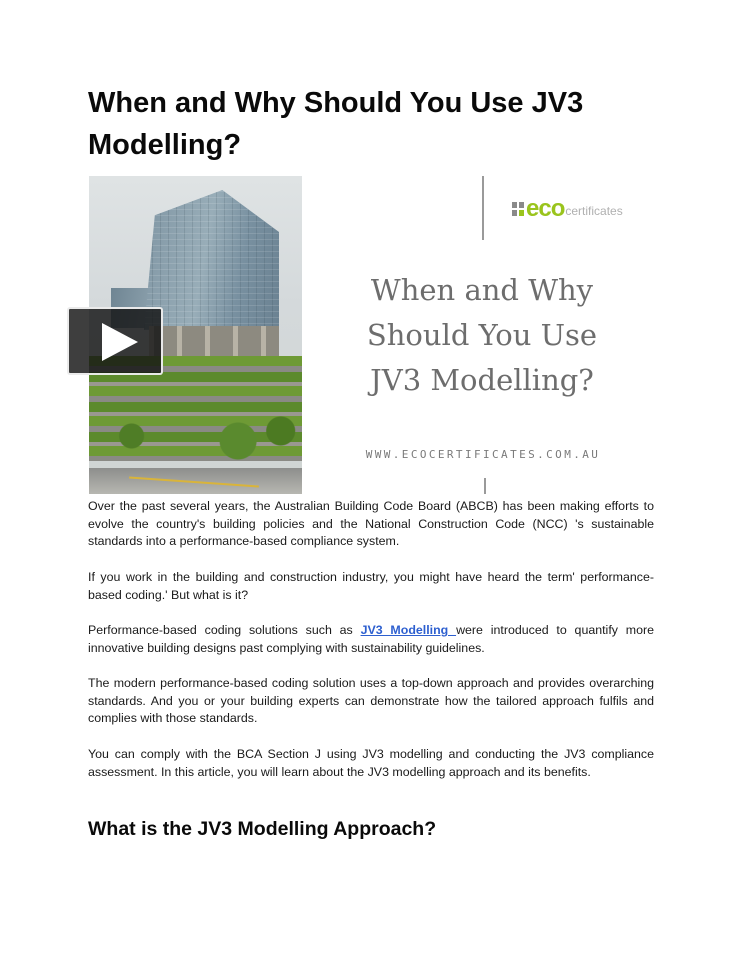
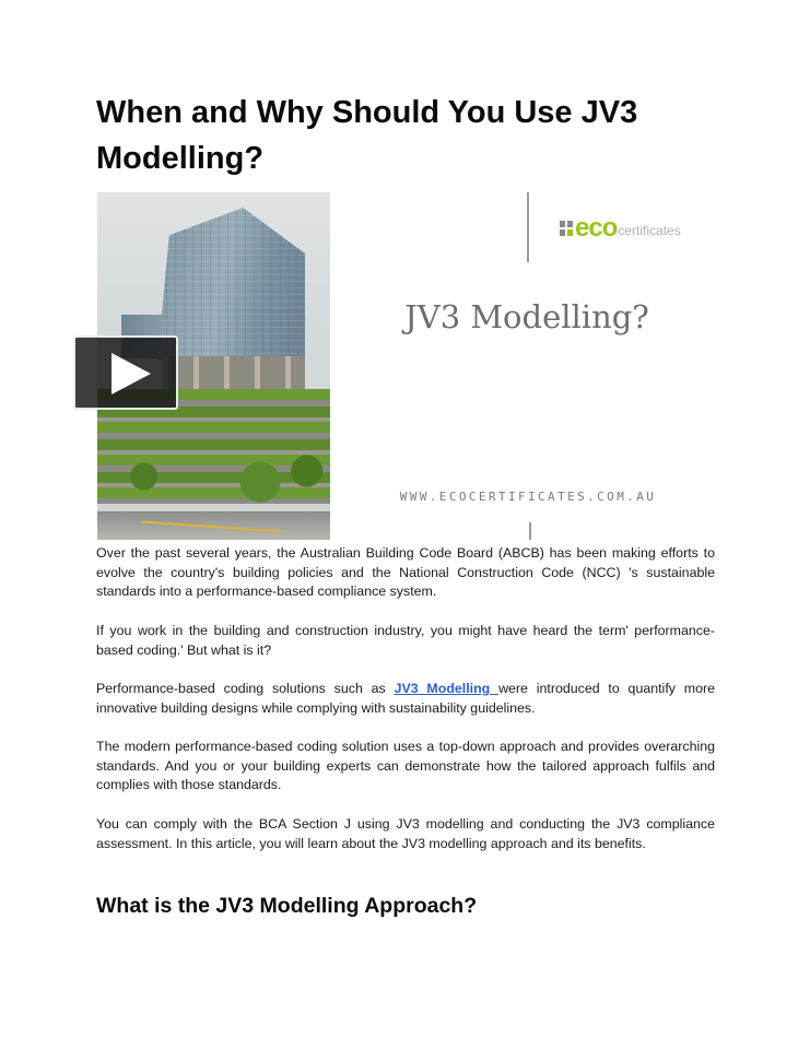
  When and Why Should You Use JV3 Modelling?
  eco
  certificates
- When and Why
- Should You Use
  JV3 Modelling?
  WWW.ECOCERTIFICATES.COM.AU
  Over the past several years, the Australian Building Code Board (ABCB) has been making efforts to evolve the country's building policies and the National Construction Code (NCC) 's sustainable standards into a performance-based compliance system.
  If you work in the building and construction industry, you might have heard the term' performance-based coding.' But what is it?
- Performance-based coding solutions such as JV3 Modelling were introduced to quantify more innovative building designs past complying with sustainability guidelines.
+ Performance-based coding solutions such as JV3 Modelling were introduced to quantify more innovative building designs while complying with sustainability guidelines.
  The modern performance-based coding solution uses a top-down approach and provides overarching standards. And you or your building experts can demonstrate how the tailored approach fulfils and complies with those standards.
  You can comply with the BCA Section J using JV3 modelling and conducting the JV3 compliance assessment. In this article, you will learn about the JV3 modelling approach and its benefits.
  What is the JV3 Modelling Approach?
